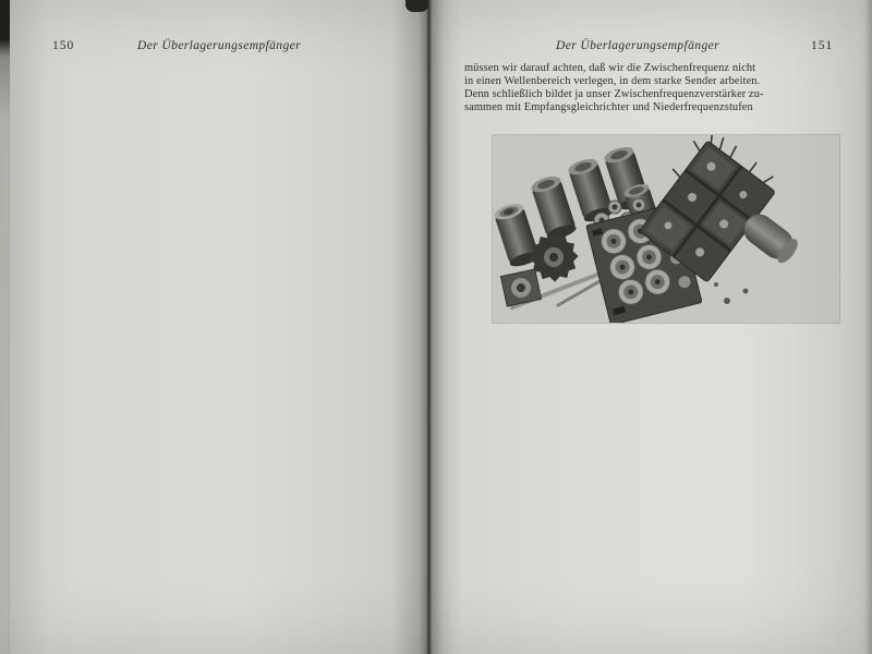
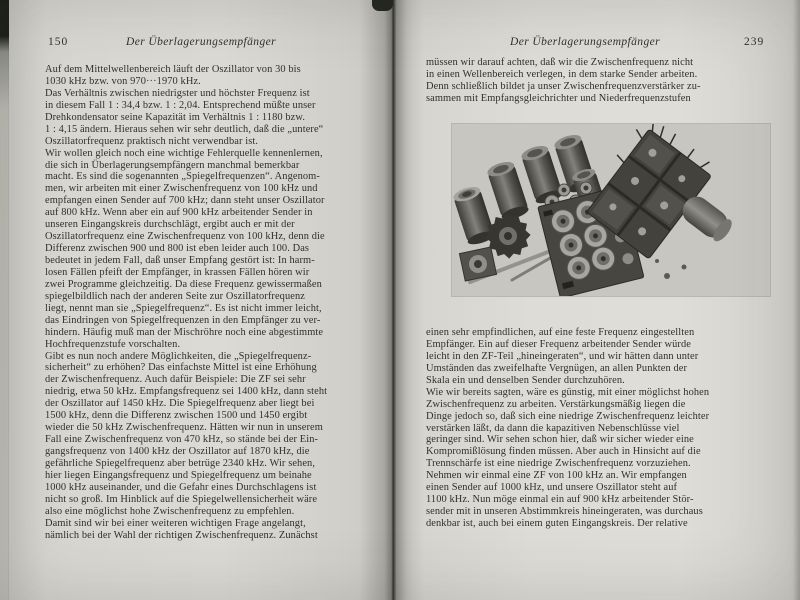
  150
  Der Überlagerungsempfänger
+ Auf dem Mittelwellenbereich läuft der Oszillator von 30 bis
+ 1030 kHz bzw. von 970···1970 kHz.
+ Das Verhältnis zwischen niedrigster und höchster Frequenz ist
+ in diesem Fall 1 : 34,4 bzw. 1 : 2,04. Entsprechend müßte unser
+ Drehkondensator seine Kapazität im Verhältnis 1 : 1180 bzw.
+ 1 : 4,15 ändern. Hieraus sehen wir sehr deutlich, daß die „untere“
+ Oszillatorfrequenz praktisch nicht verwendbar ist.
+ Wir wollen gleich noch eine wichtige Fehlerquelle kennenlernen,
+ die sich in Überlagerungsempfängern manchmal bemerkbar
+ macht. Es sind die sogenannten „Spiegelfrequenzen“. Angenom-
+ men, wir arbeiten mit einer Zwischenfrequenz von 100 kHz und
+ empfangen einen Sender auf 700 kHz; dann steht unser Oszillator
+ auf 800 kHz. Wenn aber ein auf 900 kHz arbeitender Sender in
+ unseren Eingangskreis durchschlägt, ergibt auch er mit der
+ Oszillatorfrequenz eine Zwischenfrequenz von 100 kHz, denn die
+ Differenz zwischen 900 und 800 ist eben leider auch 100. Das
+ bedeutet in jedem Fall, daß unser Empfang gestört ist: In harm-
+ losen Fällen pfeift der Empfänger, in krassen Fällen hören wir
+ zwei Programme gleichzeitig. Da diese Frequenz gewissermaßen
+ spiegelbildlich nach der anderen Seite zur Oszillatorfrequenz
+ liegt, nennt man sie „Spiegelfrequenz“. Es ist nicht immer leicht,
+ das Eindringen von Spiegelfrequenzen in den Empfänger zu ver-
+ hindern. Häufig muß man der Mischröhre noch eine abgestimmte
+ Hochfrequenzstufe vorschalten.
+ Gibt es nun noch andere Möglichkeiten, die „Spiegelfrequenz-
+ sicherheit“ zu erhöhen? Das einfachste Mittel ist eine Erhöhung
+ der Zwischenfrequenz. Auch dafür Beispiele: Die ZF sei sehr
+ niedrig, etwa 50 kHz. Empfangsfrequenz sei 1400 kHz, dann steht
+ der Oszillator auf 1450 kHz. Die Spiegelfrequenz aber liegt bei
+ 1500 kHz, denn die Differenz zwischen 1500 und 1450 ergibt
+ wieder die 50 kHz Zwischenfrequenz. Hätten wir nun in unserem
+ Fall eine Zwischenfrequenz von 470 kHz, so stände bei der Ein-
+ gangsfrequenz von 1400 kHz der Oszillator auf 1870 kHz, die
+ gefährliche Spiegelfrequenz aber betrüge 2340 kHz. Wir sehen,
+ hier liegen Eingangsfrequenz und Spiegelfrequenz um beinahe
+ 1000 kHz auseinander, und die Gefahr eines Durchschlagens ist
+ nicht so groß. Im Hinblick auf die Spiegelwellensicherheit wäre
+ also eine möglichst hohe Zwischenfrequenz zu empfehlen.
+ Damit sind wir bei einer weiteren wichtigen Frage angelangt,
+ nämlich bei der Wahl der richtigen Zwischenfrequenz. Zunächst
  Der Überlagerungsempfänger
- 151
+ 239
  müssen wir darauf achten, daß wir die Zwischenfrequenz nicht
  in einen Wellenbereich verlegen, in dem starke Sender arbeiten.
  Denn schließlich bildet ja unser Zwischenfrequenzverstärker zu-
  sammen mit Empfangsgleichrichter und Niederfrequenzstufen
+ einen sehr empfindlichen, auf eine feste Frequenz eingestellten
+ Empfänger. Ein auf dieser Frequenz arbeitender Sender würde
+ leicht in den ZF-Teil „hineingeraten“, und wir hätten dann unter
+ Umständen das zweifelhafte Vergnügen, an allen Punkten der
+ Skala ein und denselben Sender durchzuhören.
+ Wie wir bereits sagten, wäre es günstig, mit einer möglichst hohen
+ Zwischenfrequenz zu arbeiten. Verstärkungsmäßig liegen die
+ Dinge jedoch so, daß sich eine niedrige Zwischenfrequenz leichter
+ verstärken läßt, da dann die kapazitiven Nebenschlüsse viel
+ geringer sind. Wir sehen schon hier, daß wir sicher wieder eine
+ Kompromißlösung finden müssen. Aber auch in Hinsicht auf die
+ Trennschärfe ist eine niedrige Zwischenfrequenz vorzuziehen.
+ Nehmen wir einmal eine ZF von 100 kHz an. Wir empfangen
+ einen Sender auf 1000 kHz, und unsere Oszillator steht auf
+ 1100 kHz. Nun möge einmal ein auf 900 kHz arbeitender Stör-
+ sender mit in unseren Abstimmkreis hineingeraten, was durchaus
+ denkbar ist, auch bei einem guten Eingangskreis. Der relative
